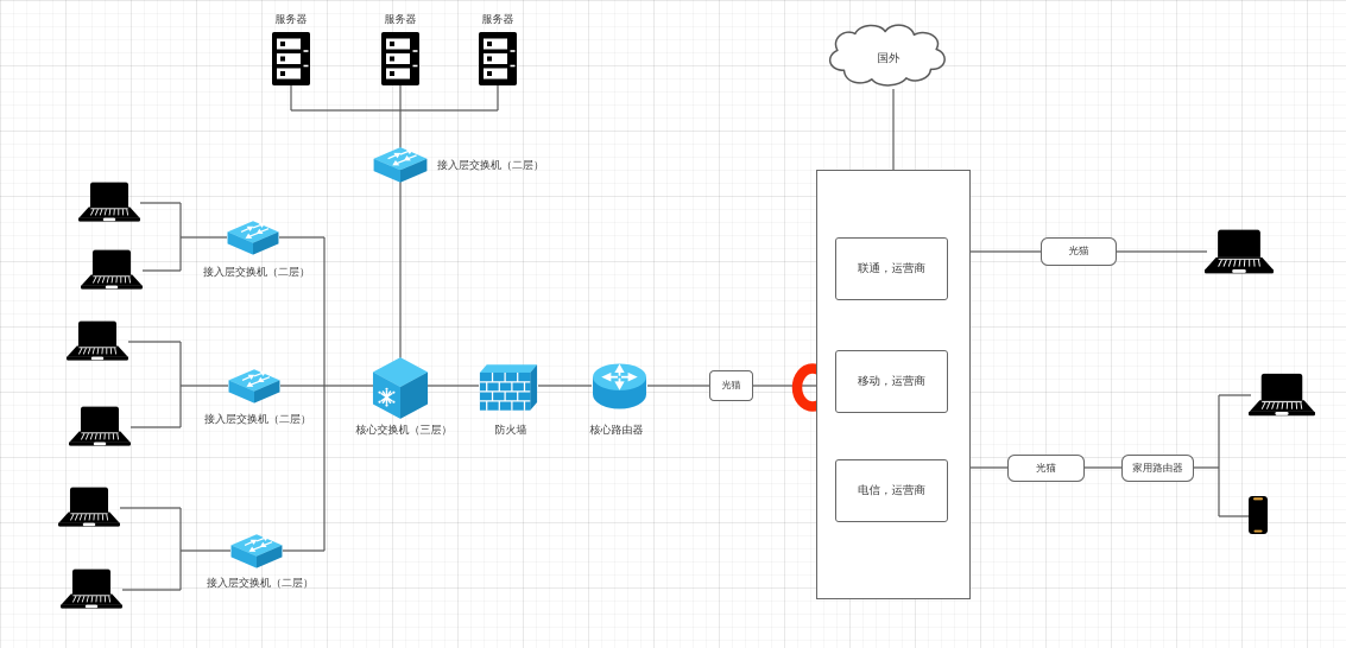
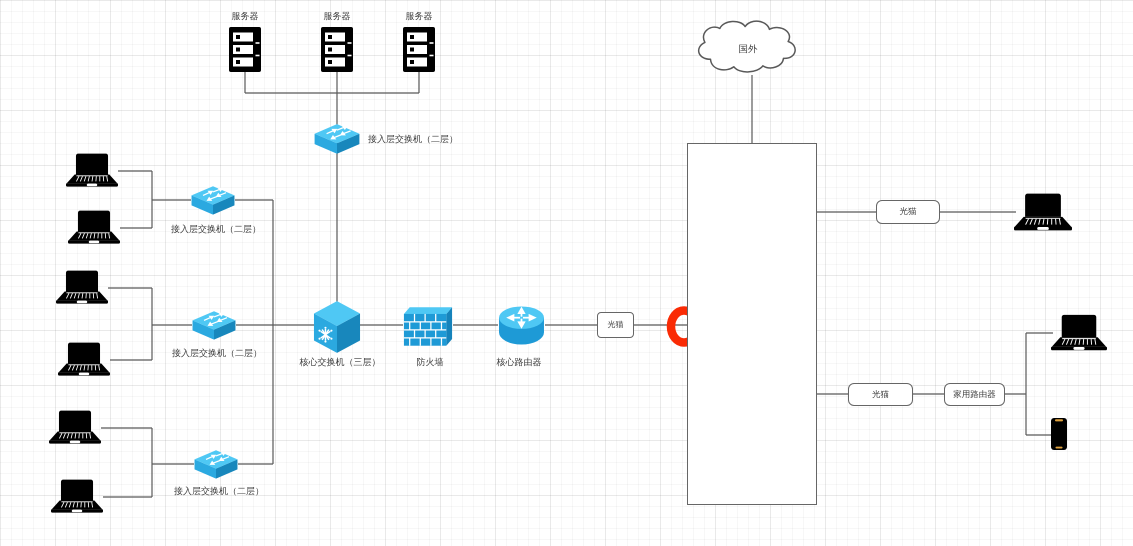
  服务器
  服务器
  服务器
  接入层交换机（二层）
  接入层交换机（二层）
  接入层交换机（二层）
  接入层交换机（二层）
  核心交换机（三层）
  防火墙
  核心路由器
  光猫
  国外
- 联通，运营商
- 移动，运营商
- 电信，运营商
  光猫
  光猫
  家用路由器
